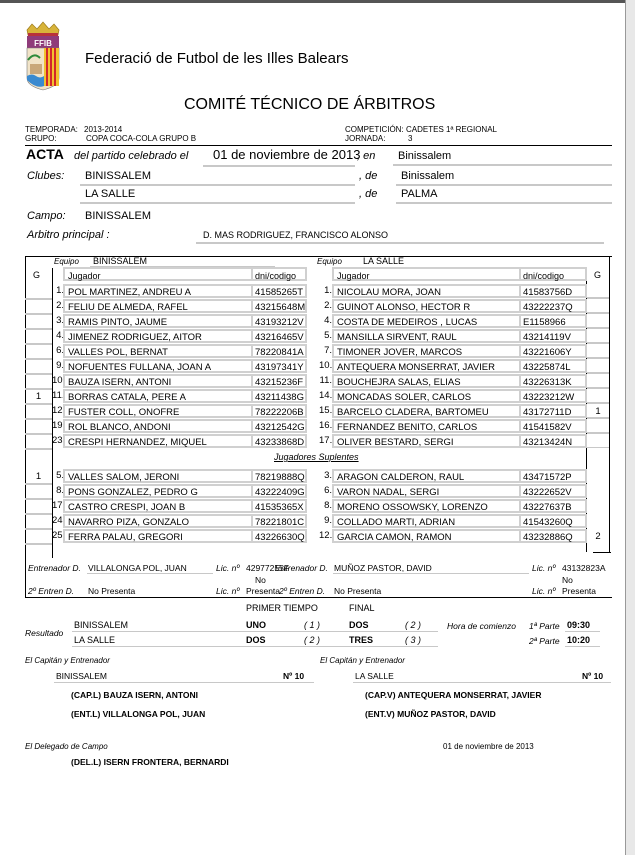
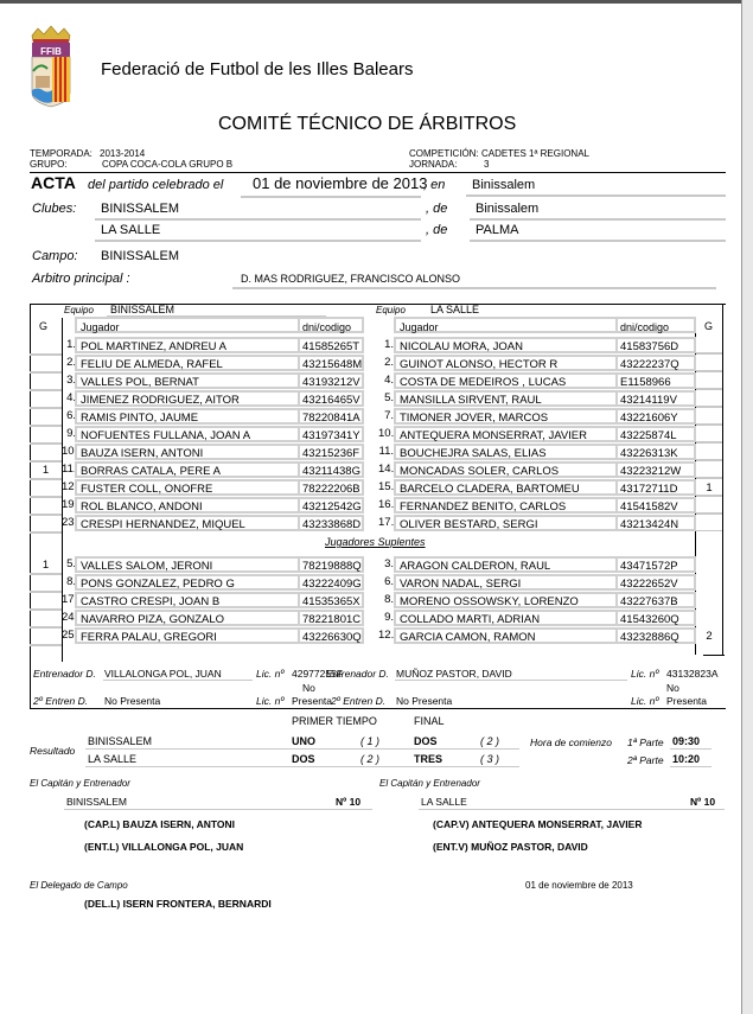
  FFIB
  Federació de Futbol de les Illes Balears
  COMITÉ TÉCNICO DE ÁRBITROS
  TEMPORADA:
  2013-2014
  GRUPO:
  COPA COCA-COLA GRUPO B
  COMPETICIÓN:
  CADETES 1ª REGIONAL
  JORNADA:
  3
  ACTA
  del partido celebrado el
  01 de noviembre de 2013
  , en
  Binissalem
  Clubes:
  BINISSALEM
  , de
  Binissalem
  LA SALLE
  , de
  PALMA
  Campo:
  BINISSALEM
  Arbitro principal :
  D. MAS RODRIGUEZ, FRANCISCO ALONSO
  Equipo
  BINISSALEM
  Equipo
  LA SALLE
  G
  Jugador
  dni/codigo
  Jugador
  dni/codigo
  G
  POL MARTINEZ, ANDREU A
  41585265T
  FELIU DE ALMEDA, RAFEL
  43215648M
- RAMIS PINTO, JAUME
+ VALLES POL, BERNAT
  43193212V
  JIMENEZ RODRIGUEZ, AITOR
  43216465V
- VALLES POL, BERNAT
+ RAMIS PINTO, JAUME
  78220841A
  NOFUENTES FULLANA, JOAN A
  43197341Y
  BAUZA ISERN, ANTONI
  43215236F
  1
  BORRAS CATALA, PERE A
  43211438G
  FUSTER COLL, ONOFRE
  78222206B
  ROL BLANCO, ANDONI
  43212542G
  CRESPI HERNANDEZ, MIQUEL
  43233868D
  1.
  NICOLAU MORA, JOAN
  41583756D
  2.
  GUINOT ALONSO, HECTOR R
  43222237Q
  4.
  COSTA DE MEDEIROS , LUCAS
  E1158966
  5.
  MANSILLA SIRVENT, RAUL
  43214119V
  7.
  TIMONER JOVER, MARCOS
  43221606Y
  10.
  ANTEQUERA MONSERRAT, JAVIER
  43225874L
  11.
  BOUCHEJRA SALAS, ELIAS
  43226313K
  14.
  MONCADAS SOLER, CARLOS
  43223212W
  15.
  BARCELO CLADERA, BARTOMEU
  43172711D
  16.
  FERNANDEZ BENITO, CARLOS
  41541582V
  17.
  OLIVER BESTARD, SERGI
  43213424N
  Jugadores Suplentes
  1
  VALLES SALOM, JERONI
  78219888Q
  PONS GONZALEZ, PEDRO G
  43222409G
  CASTRO CRESPI, JOAN B
  41535365X
  NAVARRO PIZA, GONZALO
  78221801C
  FERRA PALAU, GREGORI
  43226630Q
  3.
  ARAGON CALDERON, RAUL
  43471572P
  6.
  VARON NADAL, SERGI
  43222652V
  8.
  MORENO OSSOWSKY, LORENZO
  43227637B
  9.
  COLLADO MARTI, ADRIAN
  41543260Q
  12.
  GARCIA CAMON, RAMON
  43232886Q
  2
  Entrenador D.
  VILLALONGA POL, JUAN
  Lic. nº
  42977255F
  2º Entren D.
  No Presenta
  Lic. nº
  No
  Presenta
  Entrenador D.
  MUÑOZ PASTOR, DAVID
  Lic. nº
  43132823A
  2º Entren D.
  No Presenta
  Lic. nº
  No
  Presenta
  PRIMER TIEMPO
  FINAL
  Resultado
  BINISSALEM
  UNO
  ( 1 )
  DOS
  ( 2 )
  LA SALLE
  DOS
  ( 2 )
  TRES
  ( 3 )
  Hora de comienzo
  1ª Parte
  09:30
  2ª Parte
  10:20
  El Capitán y Entrenador
  BINISSALEM
  Nº 10
  (CAP.L) BAUZA ISERN, ANTONI
  (ENT.L) VILLALONGA POL, JUAN
  El Capitán y Entrenador
  LA SALLE
  Nº 10
  (CAP.V) ANTEQUERA MONSERRAT, JAVIER
  (ENT.V) MUÑOZ PASTOR, DAVID
  El Delegado de Campo
  01 de noviembre de 2013
  (DEL.L) ISERN FRONTERA, BERNARDI
